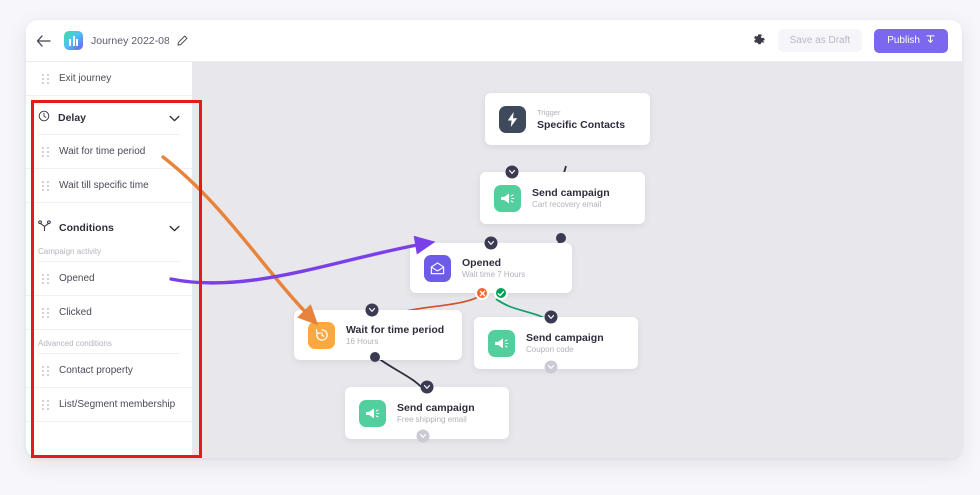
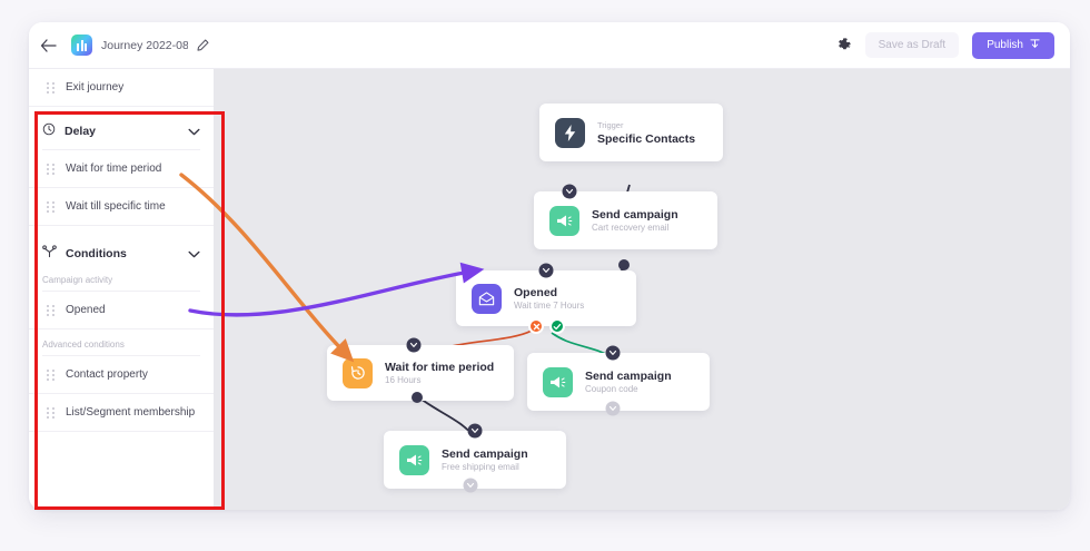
  Journey 2022-08
  Save as Draft
  Publish
  Exit journey
  Delay
  Wait for time period
  Wait till specific time
  Conditions
  Campaign activity
  Opened
- Clicked
  Advanced conditions
  Contact property
  List/Segment membership
  Trigger
  Specific Contacts
  Send campaign
  Cart recovery email
  Opened
  Wait time 7 Hours
  Wait for time period
  16 Hours
  Send campaign
  Coupon code
  Send campaign
  Free shipping email
